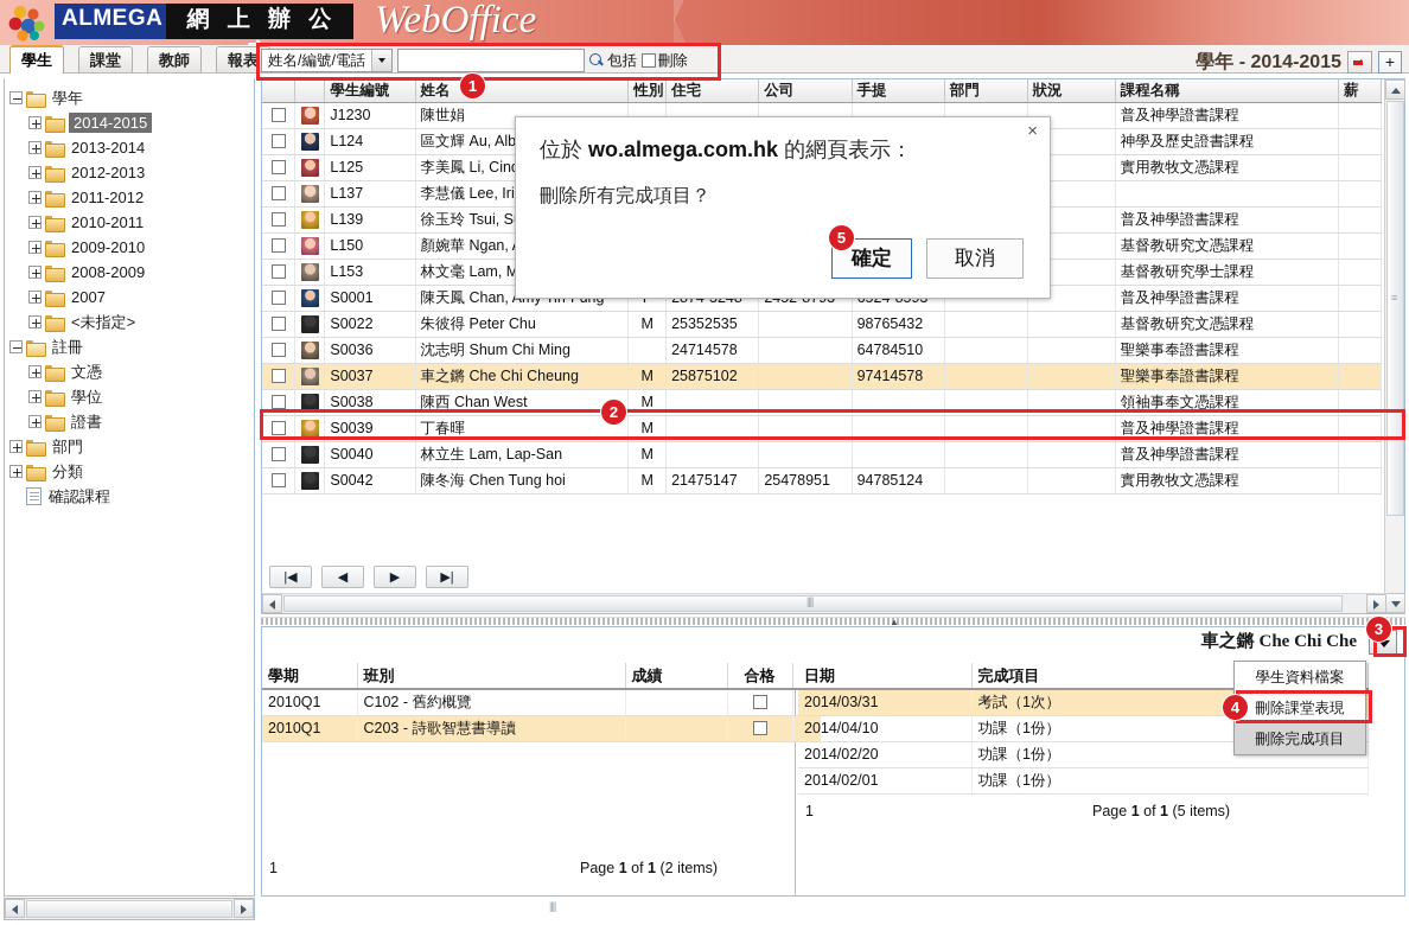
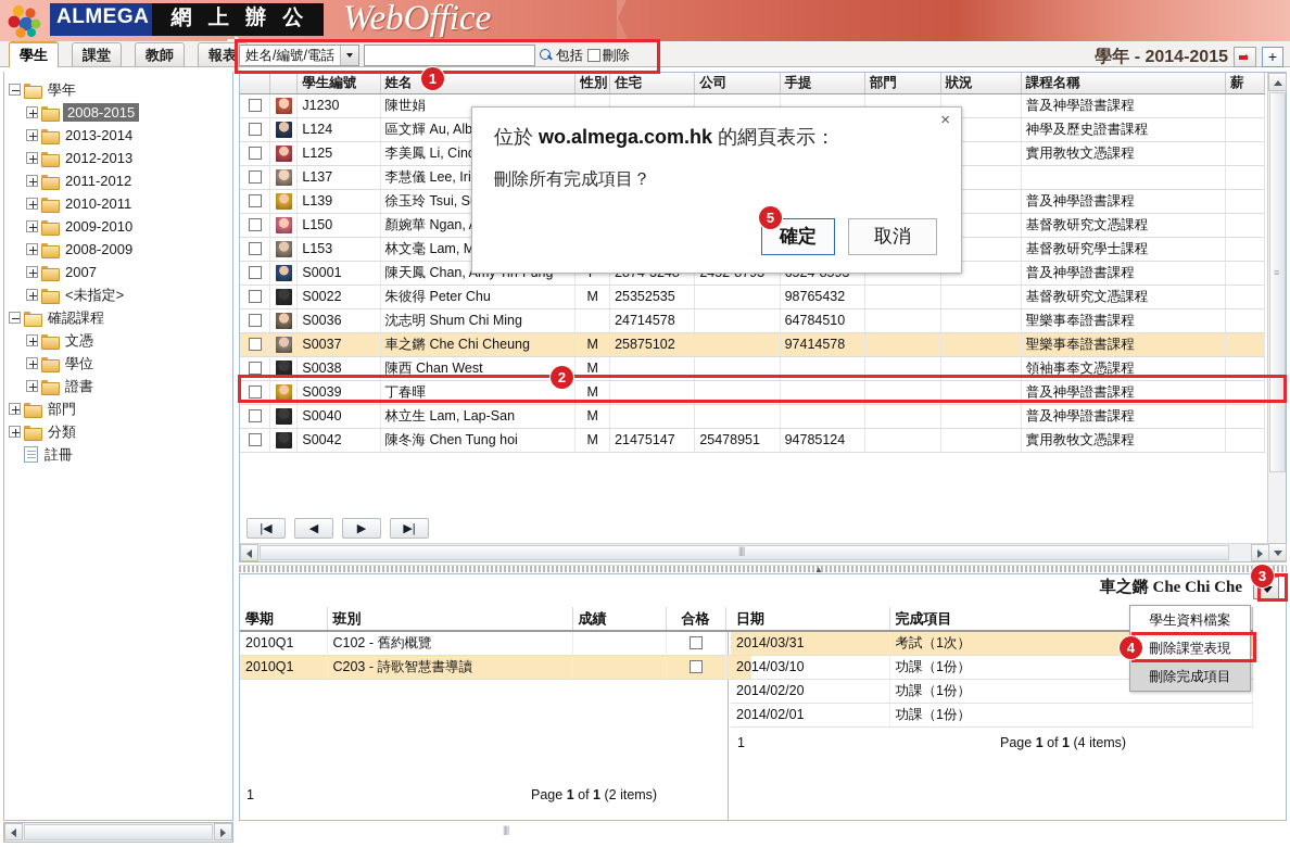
  ALMEGA
  網 上 辦 公
  WebOffice
  學生
  課堂
  教師
  報表
  姓名/編號/電話
  包括
  刪除
  學年 - 2014-2015
  +
  學年
- 2014-2015
+ 2008-2015
  2013-2014
  2012-2013
  2011-2012
  2010-2011
  2009-2010
  2008-2009
  2007
  <未指定>
- 註冊
+ 確認課程
  文憑
  學位
  證書
  部門
  分類
- 確認課程
+ 註冊
  		學生編號	姓名	性別	住宅	公司	手提	部門	狀況	課程名稱	薪
  		J1230	陳世娟							普及神學證書課程
  		L139	徐玉玲 Tsui, S							普及神學證書課程
  		L153	林文毫 Lam, M							基督教研究學士課程
  		S0022	朱彼得 Peter Chu	M	25352535		98765432			基督教研究文憑課程
  		S0036	沈志明 Shum Chi Ming		24714578		64784510			聖樂事奉證書課程
  		S0037	車之鏘 Che Chi Cheung	M	25875102		97414578			聖樂事奉證書課程
  		S0038	陳西 Chan West	M						領袖事奉文憑課程
  		S0039	丁春暉	M						普及神學證書課程
  		S0040	林立生 Lam, Lap-San	M						普及神學證書課程
  		S0042	陳冬海 Chen Tung hoi	M	21475147	25478951	94785124			實用教牧文憑課程
  |◀
  ◀
  ▶
  ▶|
  ▲
  車之鏘 Che Chi Che
  學生資料檔案
  刪除課堂表現
  刪除完成項目
  學期	班別	成績	合格
  2010Q1	C102 - 舊約概覽
  2010Q1	C203 - 詩歌智慧書導讀
  1
  Page 1 of 1 (2 items)
  日期	完成項目
  2014/03/31	考試（1次）
- 2014/04/10	功課（1份）
+ 2014/03/10	功課（1份）
  2014/02/20	功課（1份）
  2014/02/01	功課（1份）
  1
- Page 1 of 1 (5 items)
+ Page 1 of 1 (4 items)
  ×
  位於 wo.almega.com.hk 的網頁表示：
  刪除所有完成項目？
  確定
  取消
  1
  2
  3
  4
  5
